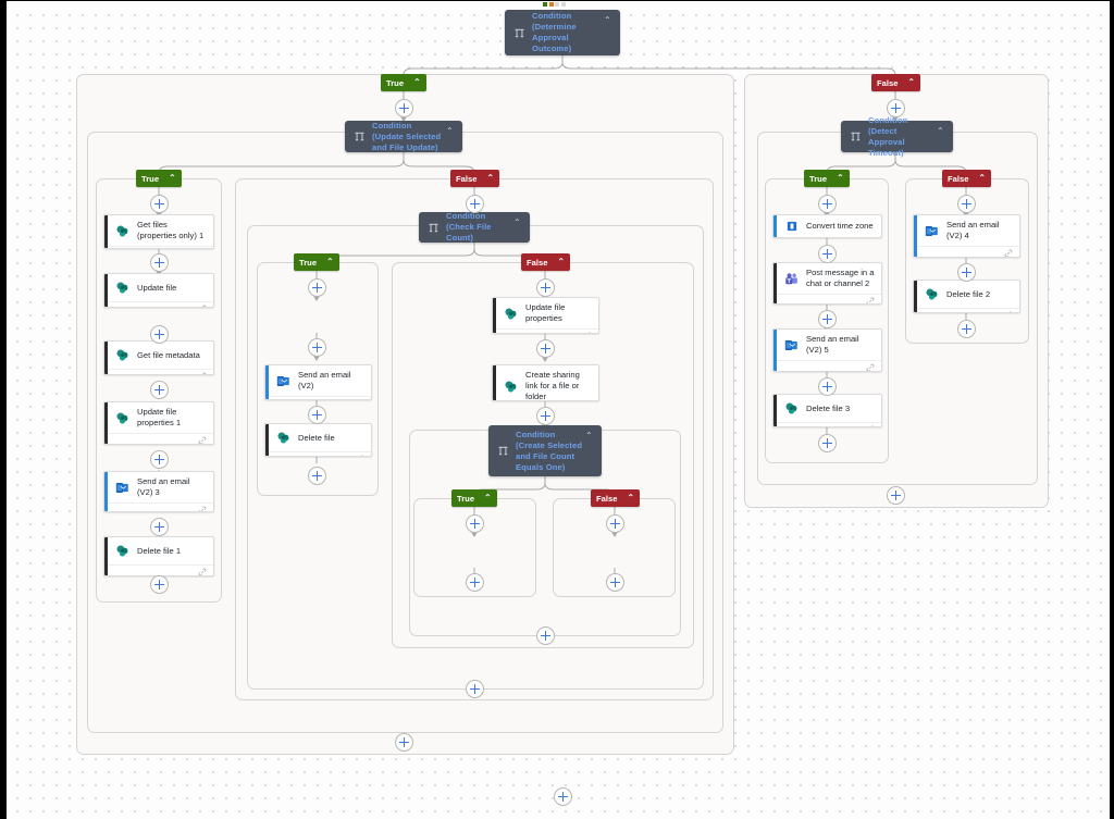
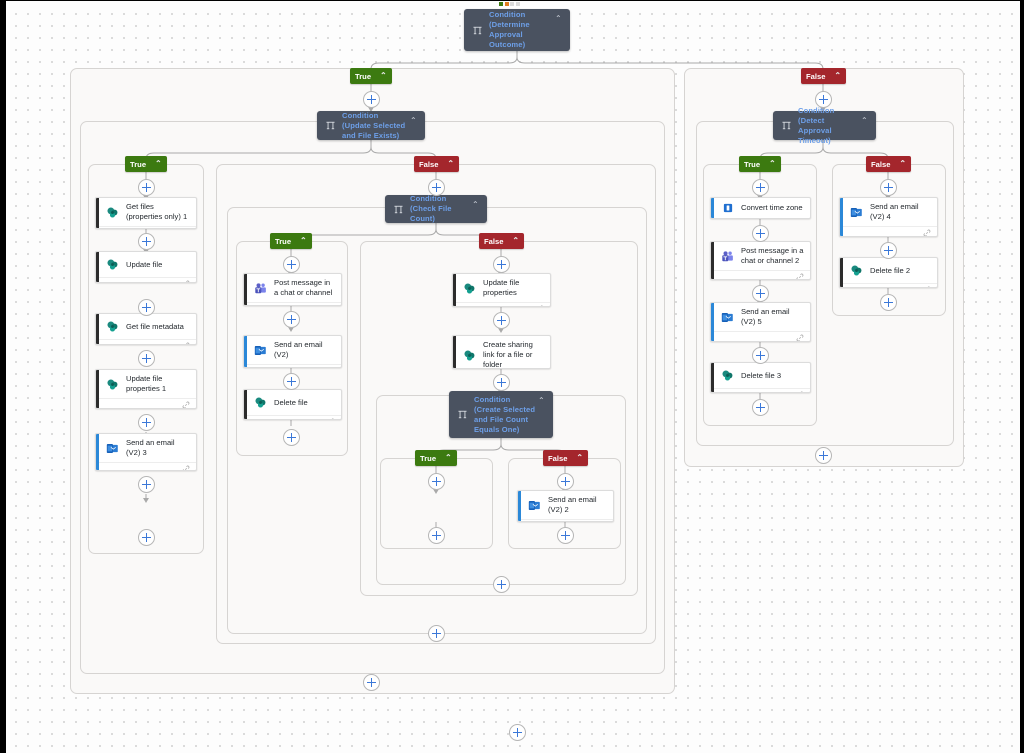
  Condition (Determine Approval Outcome)
  ⌃
  True
  ⌃
  False
  ⌃
- Condition (Update Selected and File Update)
+ Condition (Update Selected and File Exists)
  ⌃
  True
  ⌃
  False
  ⌃
  Get files (properties only) 1
  Update file
  Get file metadata
  Update file properties 1
  Send an email (V2) 3
- Delete file 1
  Condition (Check File Count)
  ⌃
  True
  ⌃
  False
  ⌃
+ Post message in a chat or channel
  Send an email (V2)
  Delete file
  Update file properties
  Create sharing link for a file or folder
  Condition (Create Selected and File Count Equals One)
  ⌃
  True
  ⌃
  False
  ⌃
+ Send an email (V2) 2
  Condition (Detect Approval Timeout)
  ⌃
  True
  ⌃
  False
  ⌃
  Convert time zone
  Post message in a chat or channel 2
  Send an email (V2) 5
  Delete file 3
  Send an email (V2) 4
  Delete file 2
